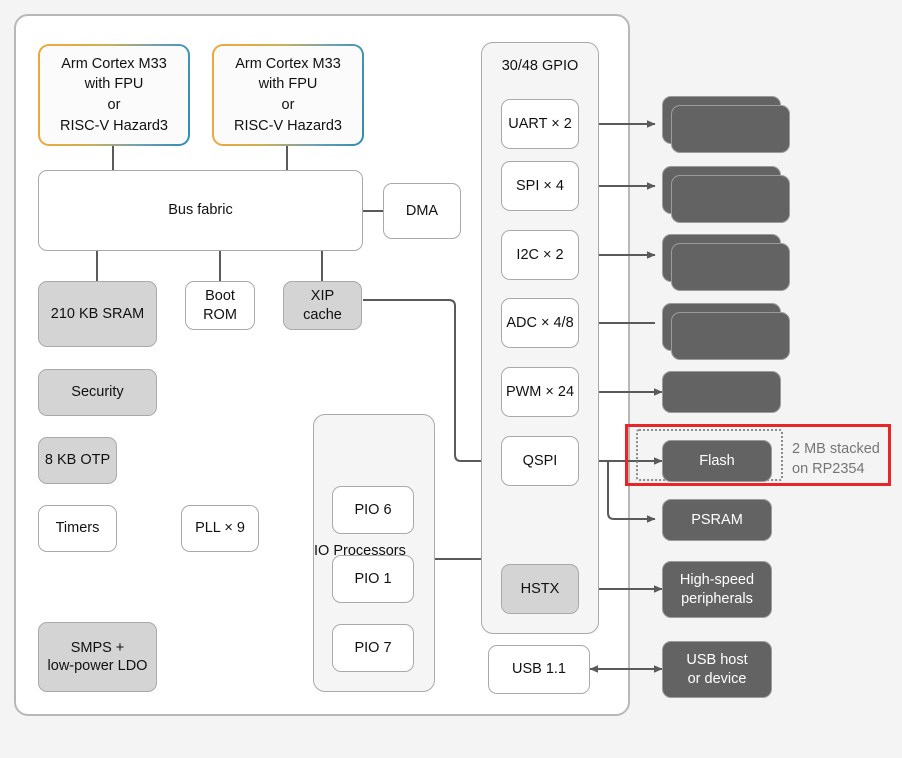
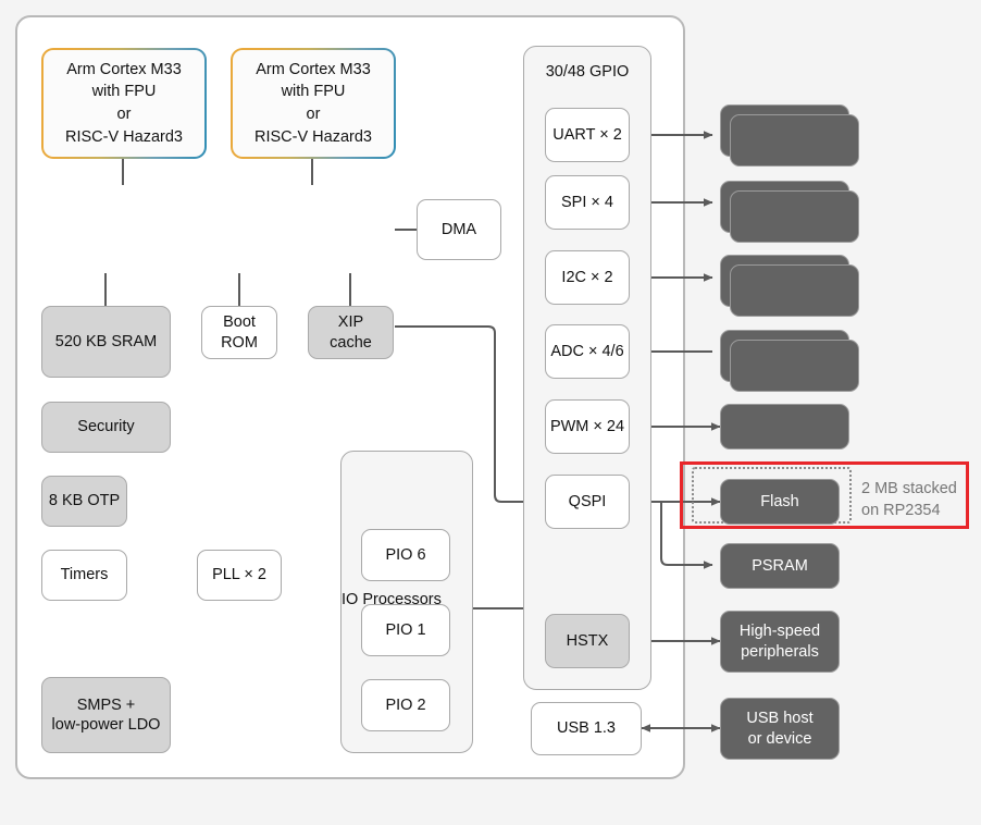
  Arm Cortex M33
  with FPU
  or
  RISC-V Hazard3
  Arm Cortex M33
  with FPU
  or
  RISC-V Hazard3
- Bus fabric
  DMA
- 210 KB SRAM
+ 520 KB SRAM
  Boot
  ROM
  XIP
  cache
  Security
  8 KB OTP
  Timers
- PLL × 9
+ PLL × 2
  SMPS +
  low-power LDO
  IO Processors
  PIO 6
  PIO 1
- PIO 7
+ PIO 2
  30/48 GPIO
  UART × 2
  SPI × 4
  I2C × 2
- ADC × 4/8
+ ADC × 4/6
  PWM × 24
  QSPI
  HSTX
- USB 1.1
+ USB 1.3
  Flash
  2 MB stacked
  on RP2354
  PSRAM
  High-speed
  peripherals
  USB host
  or device
